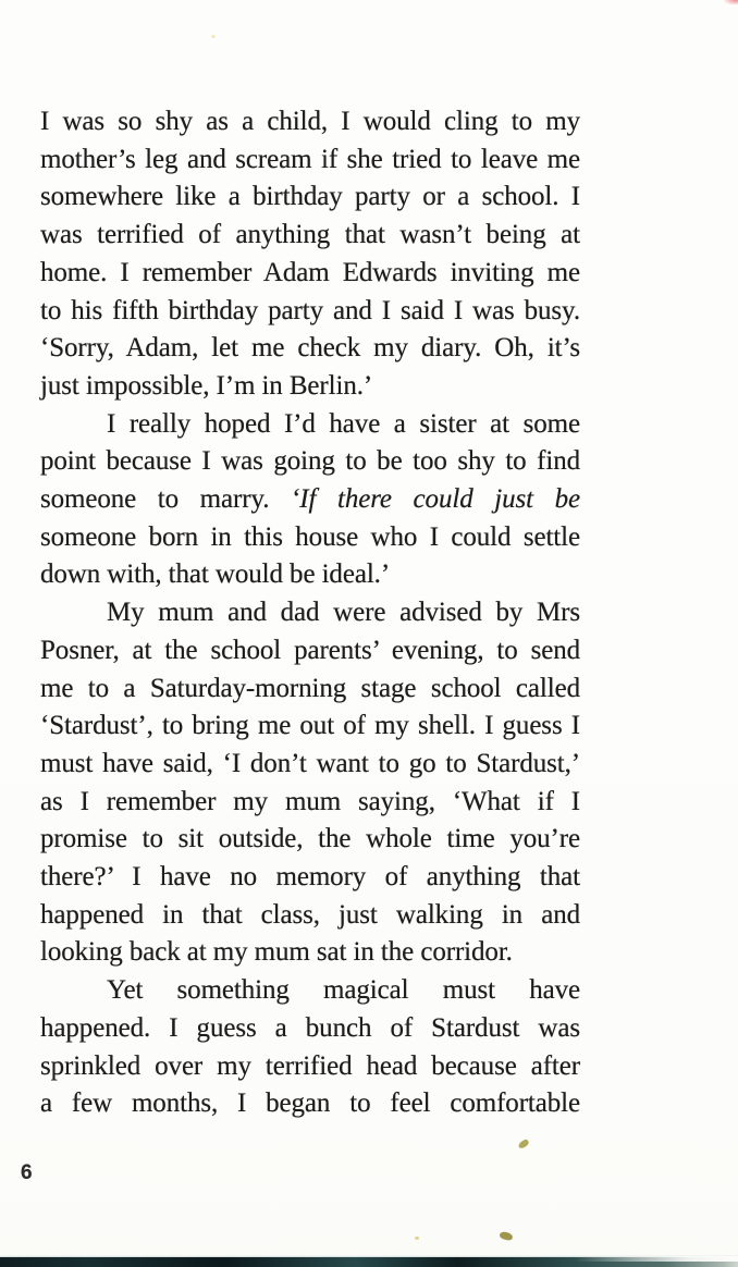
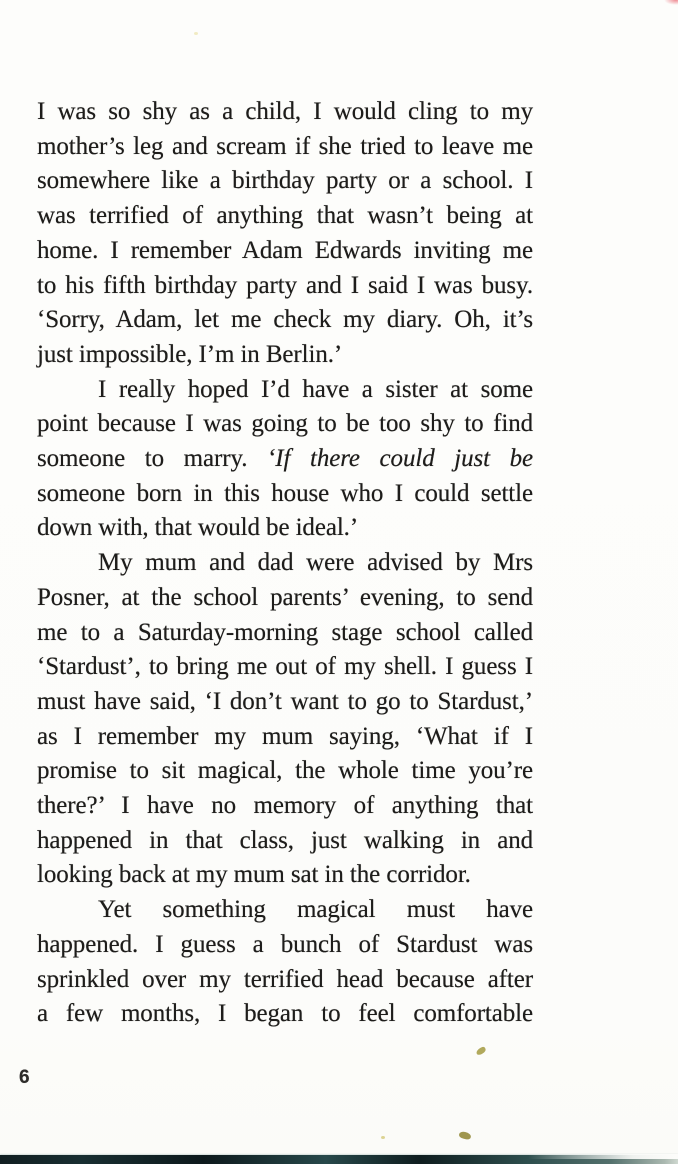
  I was so shy as a child, I would cling to my
  mother’s leg and scream if she tried to leave me
  somewhere like a birthday party or a school. I
  was terrified of anything that wasn’t being at
  home. I remember Adam Edwards inviting me
  to his fifth birthday party and I said I was busy.
  ‘Sorry, Adam, let me check my diary. Oh, it’s
  just impossible, I’m in Berlin.’
  I really hoped I’d have a sister at some
  point because I was going to be too shy to find
  someone to marry. ‘If there could just be
  someone born in this house who I could settle
  down with, that would be ideal.’
  My mum and dad were advised by Mrs
  Posner, at the school parents’ evening, to send
  me to a Saturday-morning stage school called
  ‘Stardust’, to bring me out of my shell. I guess I
  must have said, ‘I don’t want to go to Stardust,’
  as I remember my mum saying, ‘What if I
- promise to sit outside, the whole time you’re
+ promise to sit magical, the whole time you’re
  there?’ I have no memory of anything that
  happened in that class, just walking in and
  looking back at my mum sat in the corridor.
  Yet something magical must have
  happened. I guess a bunch of Stardust was
  sprinkled over my terrified head because after
  a few months, I began to feel comfortable
  6
